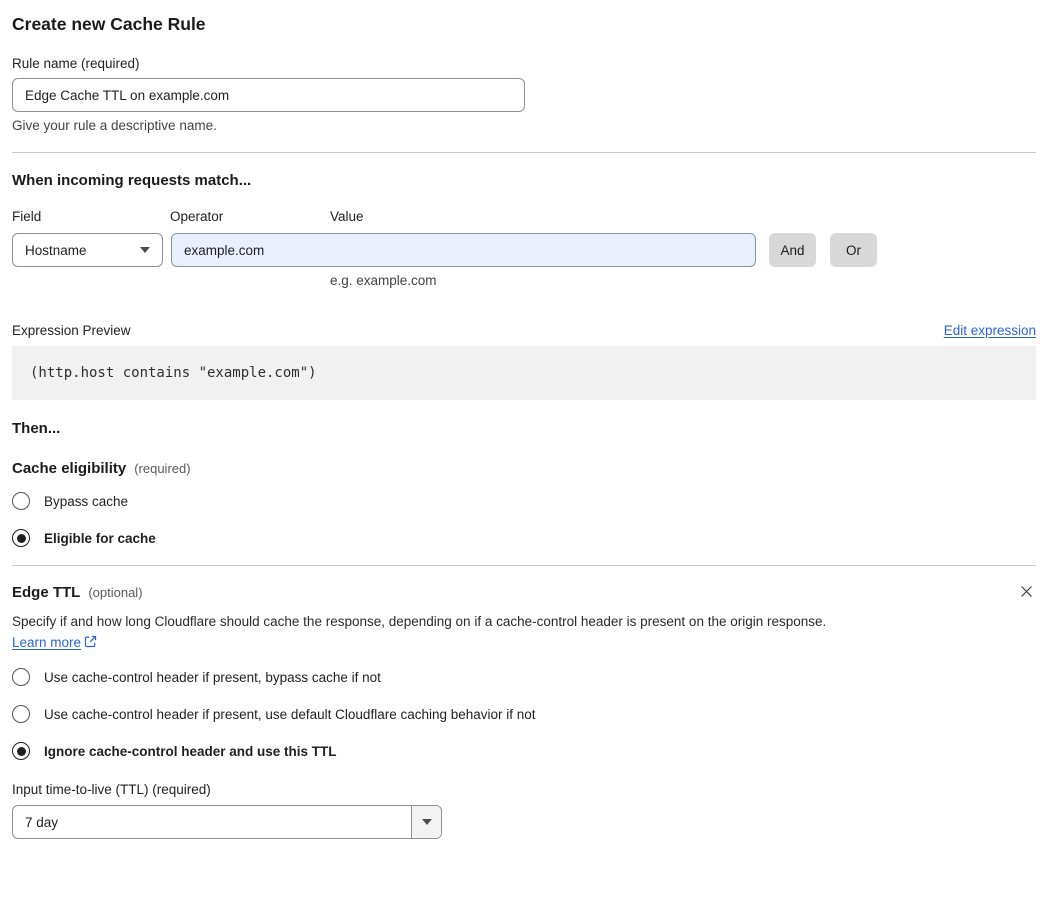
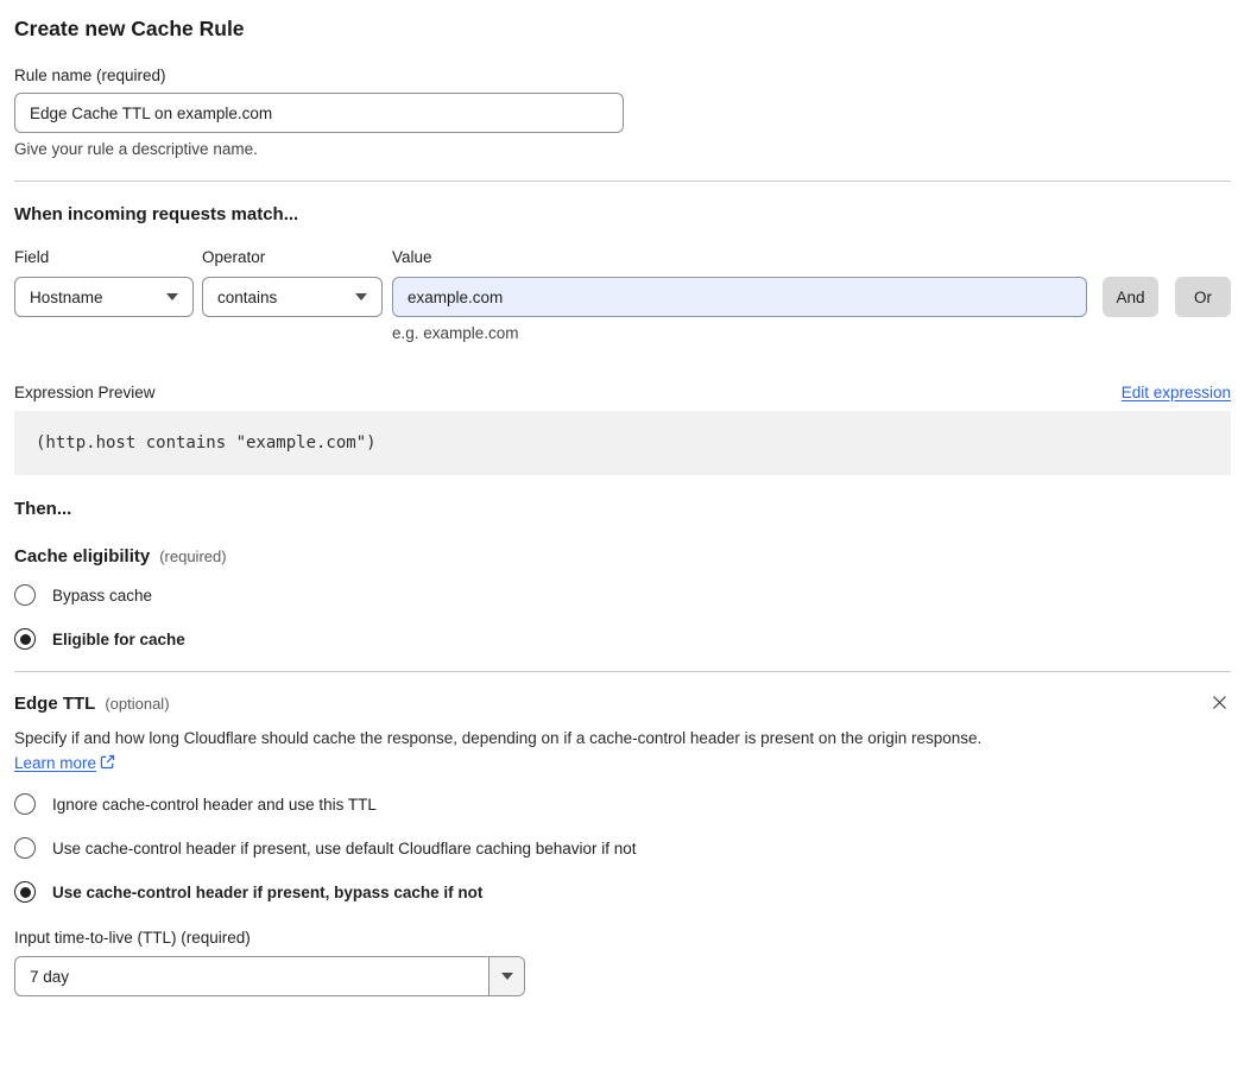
  Create new Cache Rule
  Rule name (required)
  Edge Cache TTL on example.com
  Give your rule a descriptive name.
  When incoming requests match...
  Field
  Operator
  Value
  Hostname
+ contains
  example.com
  And
  Or
  e.g. example.com
  Expression Preview
  Edit expression
  (http.host contains "example.com")
  Then...
  Cache eligibility
  (required)
  Bypass cache
  Eligible for cache
  Edge TTL
  (optional)
  Specify if and how long Cloudflare should cache the response, depending on if a cache-control header is present on the origin response. Learn more
- Use cache-control header if present, bypass cache if not
+ Ignore cache-control header and use this TTL
  Use cache-control header if present, use default Cloudflare caching behavior if not
- Ignore cache-control header and use this TTL
+ Use cache-control header if present, bypass cache if not
  Input time-to-live (TTL) (required)
  7 day
